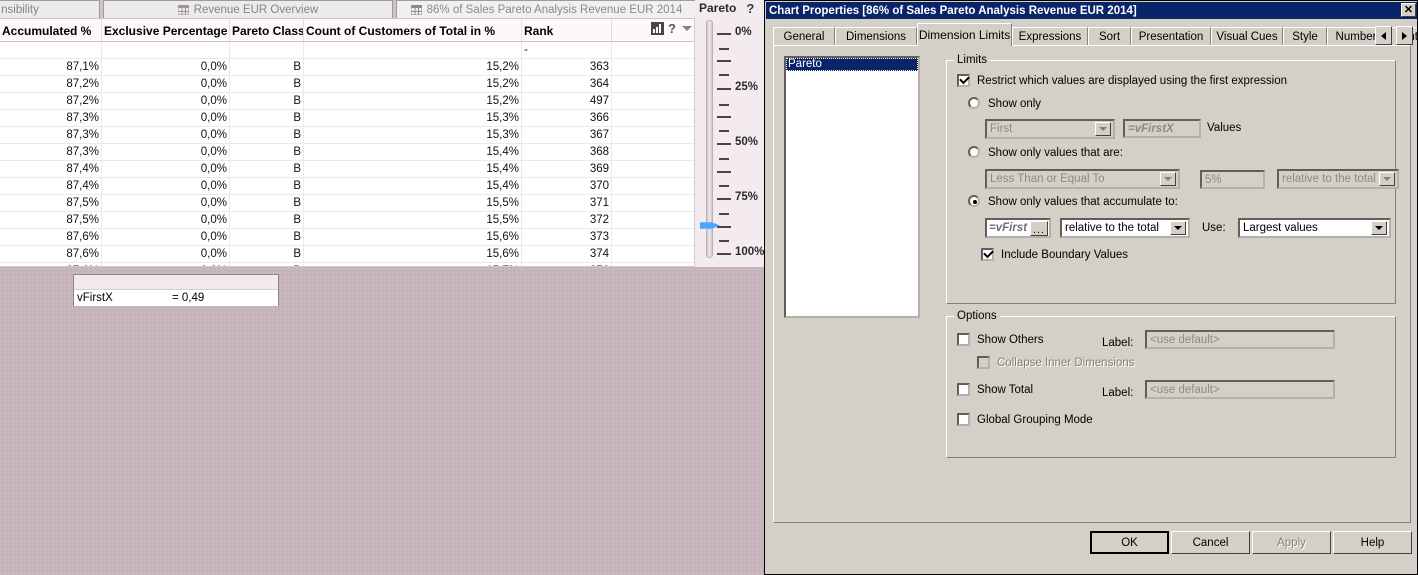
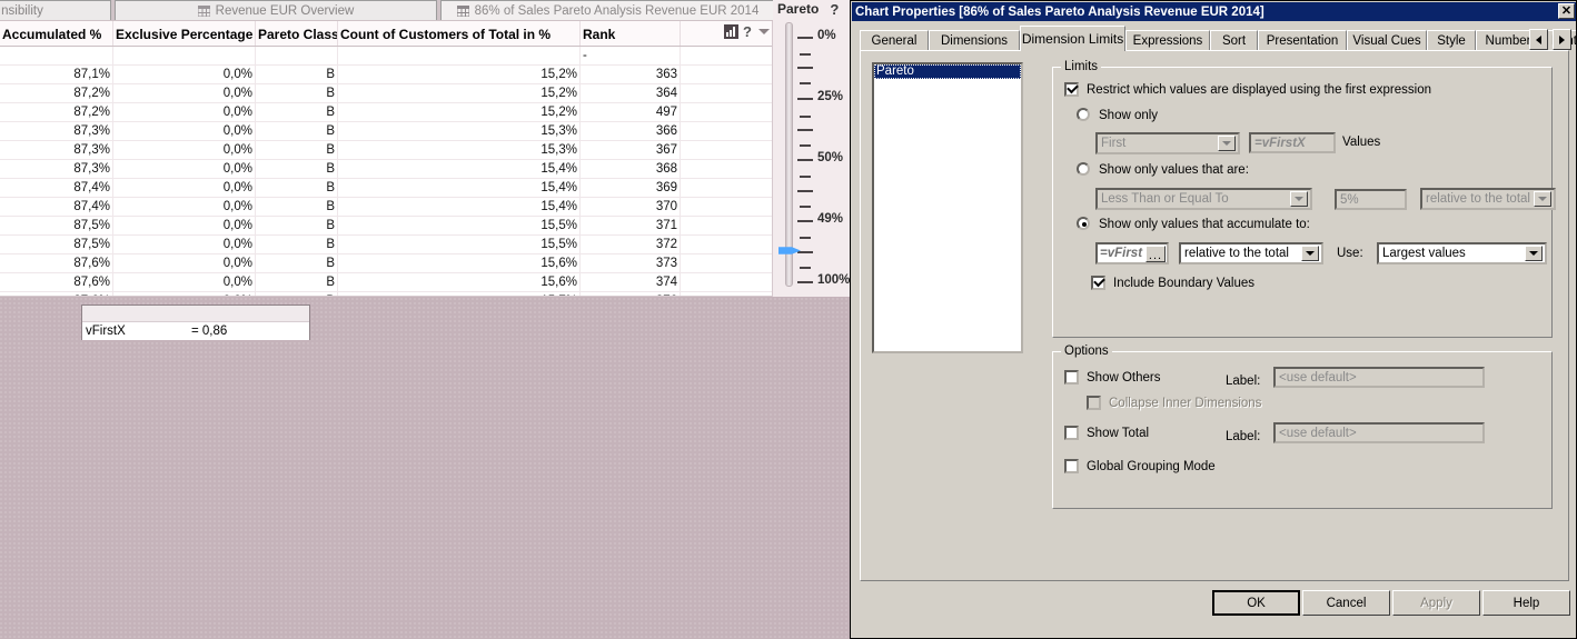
  nsibility
  Revenue EUR Overview
  86% of Sales Pareto Analysis Revenue EUR 2014
  ?
  Accumulated %	Exclusive Percentage	Pareto Class	Count of Customers of Total in %	Rank
  				-
  87,1%	0,0%	B	15,2%	363
  87,2%	0,0%	B	15,2%	364
  87,2%	0,0%	B	15,2%	497
  87,3%	0,0%	B	15,3%	366
  87,3%	0,0%	B	15,3%	367
  87,3%	0,0%	B	15,4%	368
  87,4%	0,0%	B	15,4%	369
  87,4%	0,0%	B	15,4%	370
  87,5%	0,0%	B	15,5%	371
  87,5%	0,0%	B	15,5%	372
  87,6%	0,0%	B	15,6%	373
  87,6%	0,0%	B	15,6%	374
  Pareto
  ?
  0%
  25%
  50%
- 75%
+ 49%
  100%
  vFirstX
- = 0,49
+ = 0,86
  Chart Properties [86% of Sales Pareto Analysis Revenue EUR 2014]
  ✕
  General
  Dimensions
  Dimension Limits
  Expressions
  Sort
  Presentation
  Visual Cues
  Style
  Numbe
  Pareto
  Limits
  Restrict which values are displayed using the first expression
  Show only
  First
  =vFirstX
  Values
  Show only values that are:
  Less Than or Equal To
  5%
  relative to the total
  Show only values that accumulate to:
  =vFirst
  ...
  relative to the total
  Use:
  Largest values
  Include Boundary Values
  Options
  Show Others
  Label:
  <use default>
  Collapse Inner Dimensions
  Show Total
  Label:
  <use default>
  Global Grouping Mode
  OK
  Cancel
  Apply
  Help
